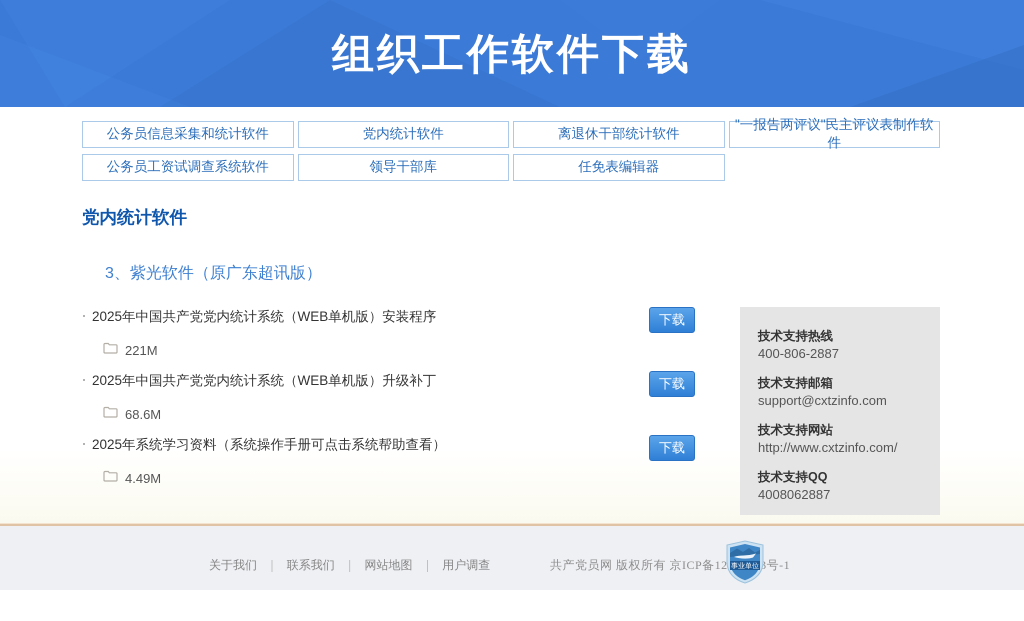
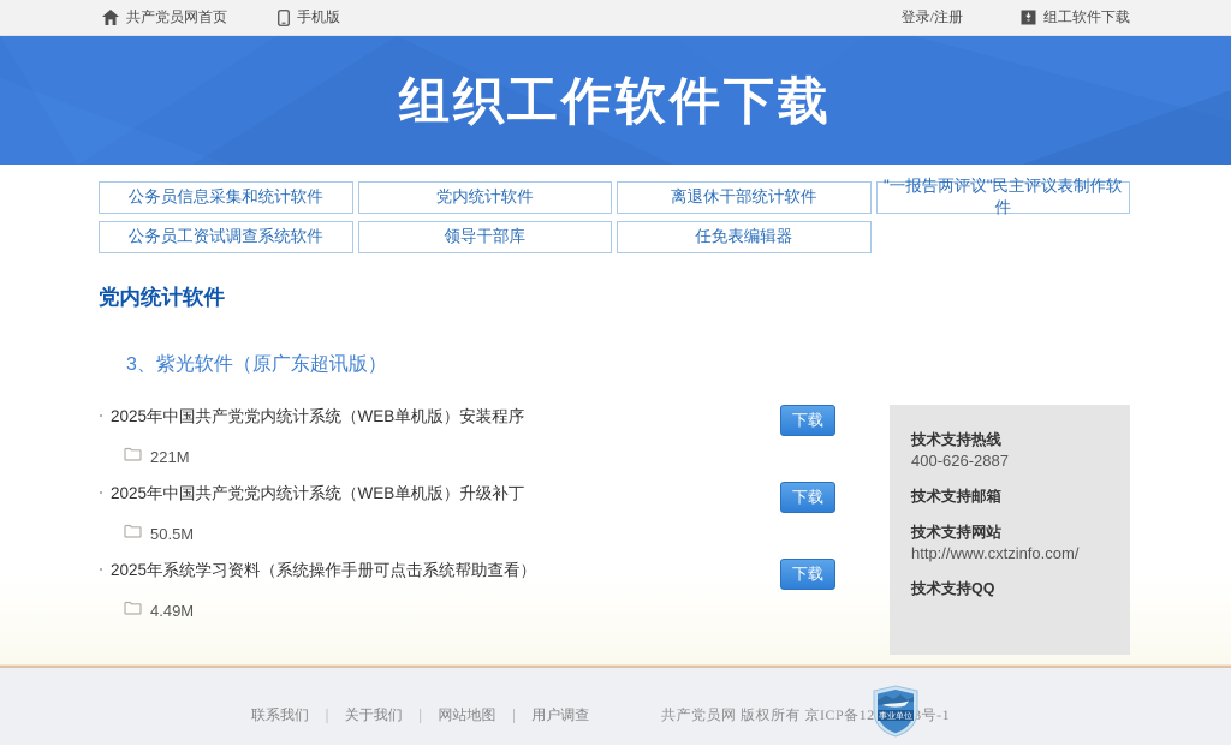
+ 共产党员网首页
+ 手机版
+ 登录/注册
+ 组工软件下载
  组织工作软件下载
  公务员信息采集和统计软件
  党内统计软件
  离退休干部统计软件
  "一报告两评议"民主评议表制作软件
  公务员工资试调查系统软件
  领导干部库
  任免表编辑器
  党内统计软件
  3、紫光软件（原广东超讯版）
  2025年中国共产党党内统计系统（WEB单机版）安装程序
  下载
  221M
  2025年中国共产党党内统计系统（WEB单机版）升级补丁
  下载
- 68.6M
+ 50.5M
  2025年系统学习资料（系统操作手册可点击系统帮助查看）
  下载
  4.49M
  技术支持热线
- 400-806-2887
+ 400-626-2887
  技术支持邮箱
- support@cxtzinfo.com
  技术支持网站
  http://www.cxtzinfo.com/
  技术支持QQ
- 4008062887
- 关于我们
+ 联系我们
  ｜
- 联系我们
+ 关于我们
  ｜
  网站地图
  ｜
  用户调查
  共产党员网 版权所有 京ICP备123号-1
